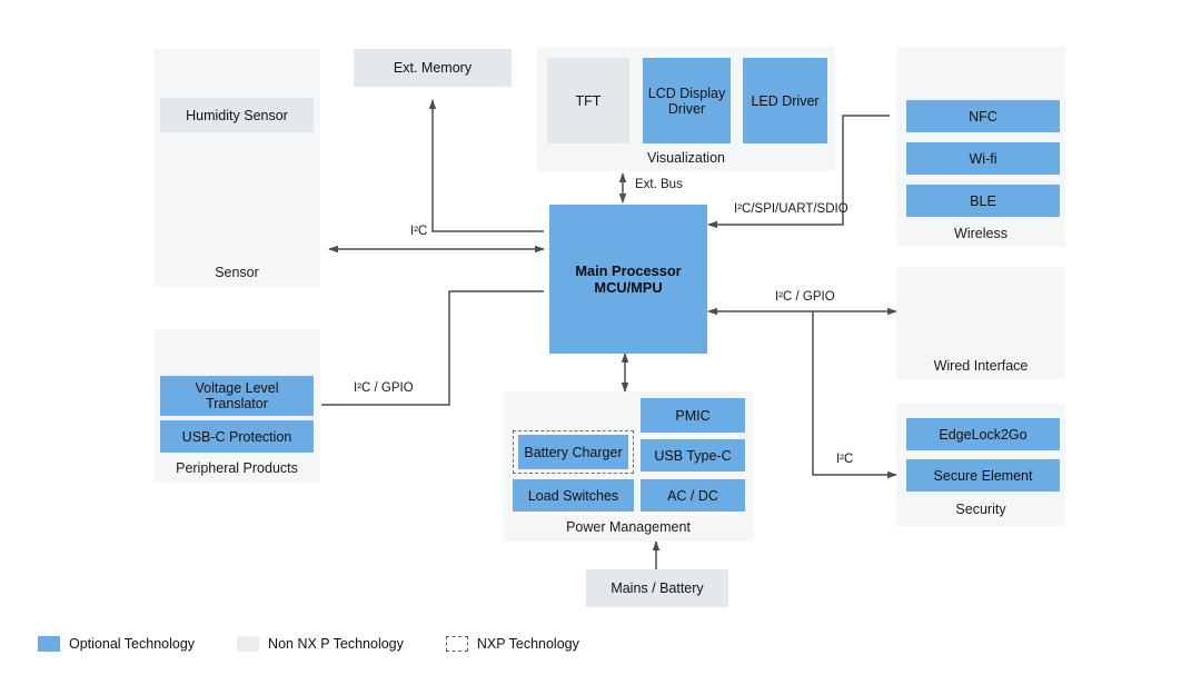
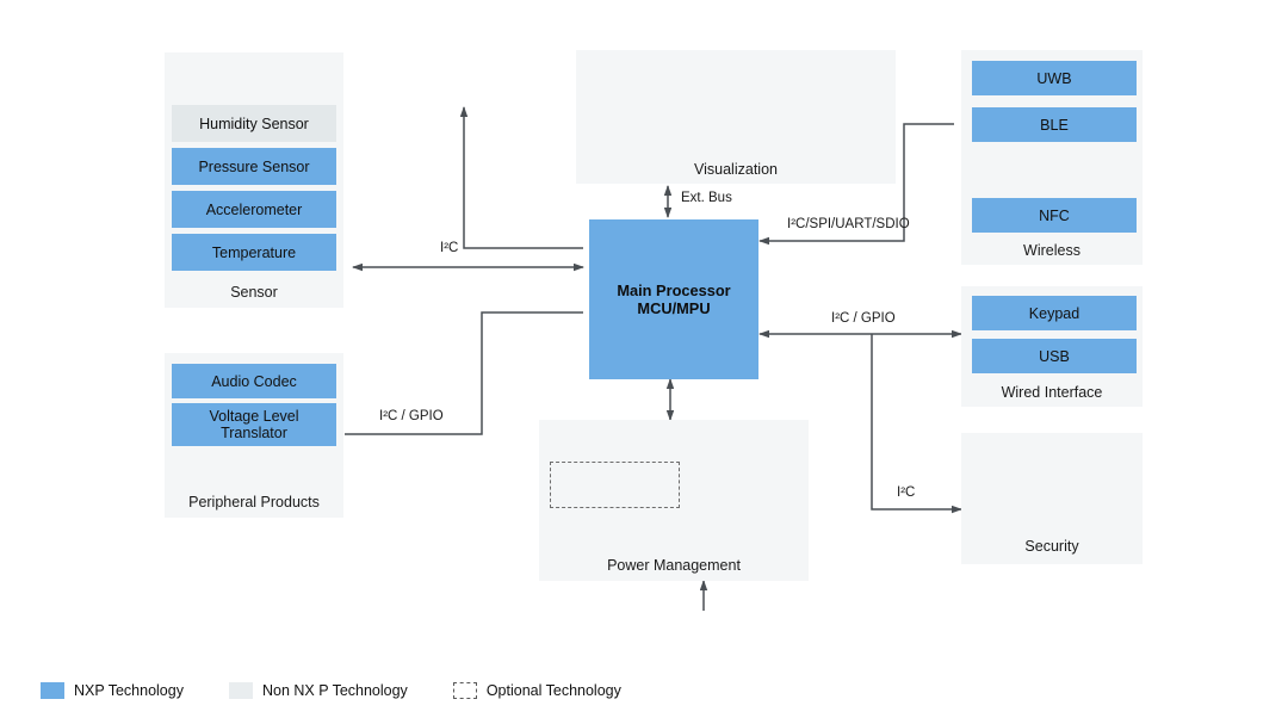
  Sensor
  Humidity Sensor
+ Pressure Sensor
+ Accelerometer
+ Temperature
  Peripheral Products
+ Audio Codec
  Voltage Level Translator
- USB-C Protection
- Ext. Memory
  Visualization
- TFT
- LCD Display Driver
- LED Driver
  Main Processor
  MCU/MPU
  Wireless
+ UWB
- NFC
+ BLE
- Wi-fi
- BLE
+ NFC
  Wired Interface
+ Keypad
+ USB
  Security
- EdgeLock2Go
- Secure Element
  Power Management
- Battery Charger
- Load Switches
- PMIC
- USB Type-C
- AC / DC
- Mains / Battery
  I²C
  Ext. Bus
  I²C/SPI/UART/SDIO
  I²C / GPIO
  I²C / GPIO
  I²C
- Optional Technology
+ NXP Technology
  Non NX P Technology
- NXP Technology
+ Optional Technology
